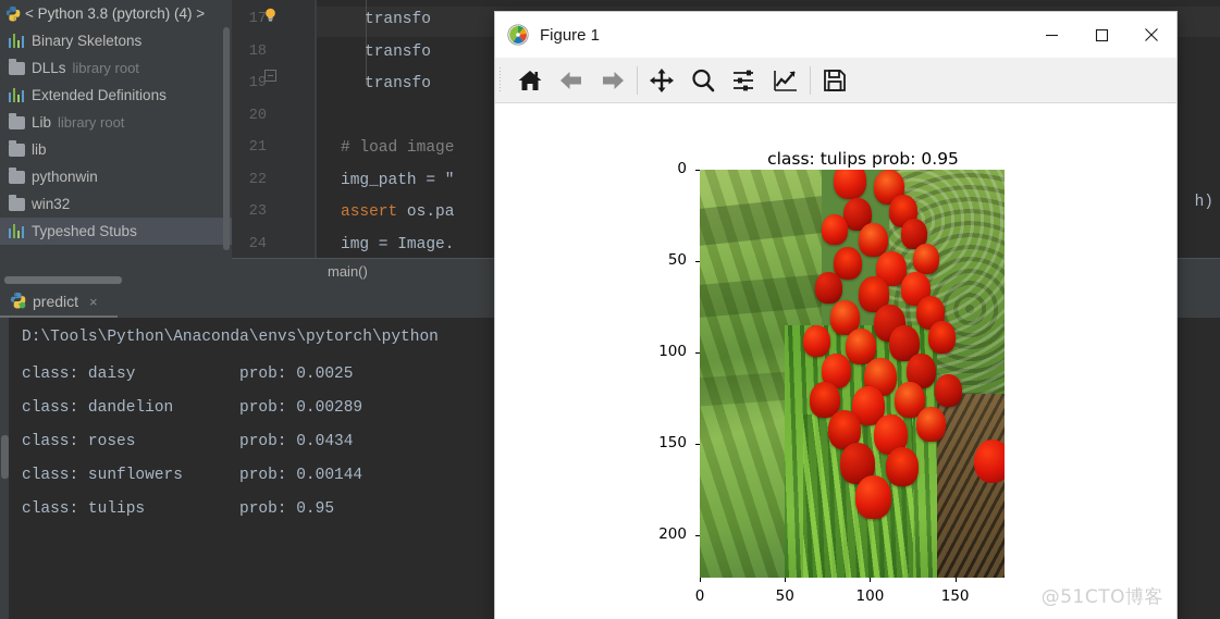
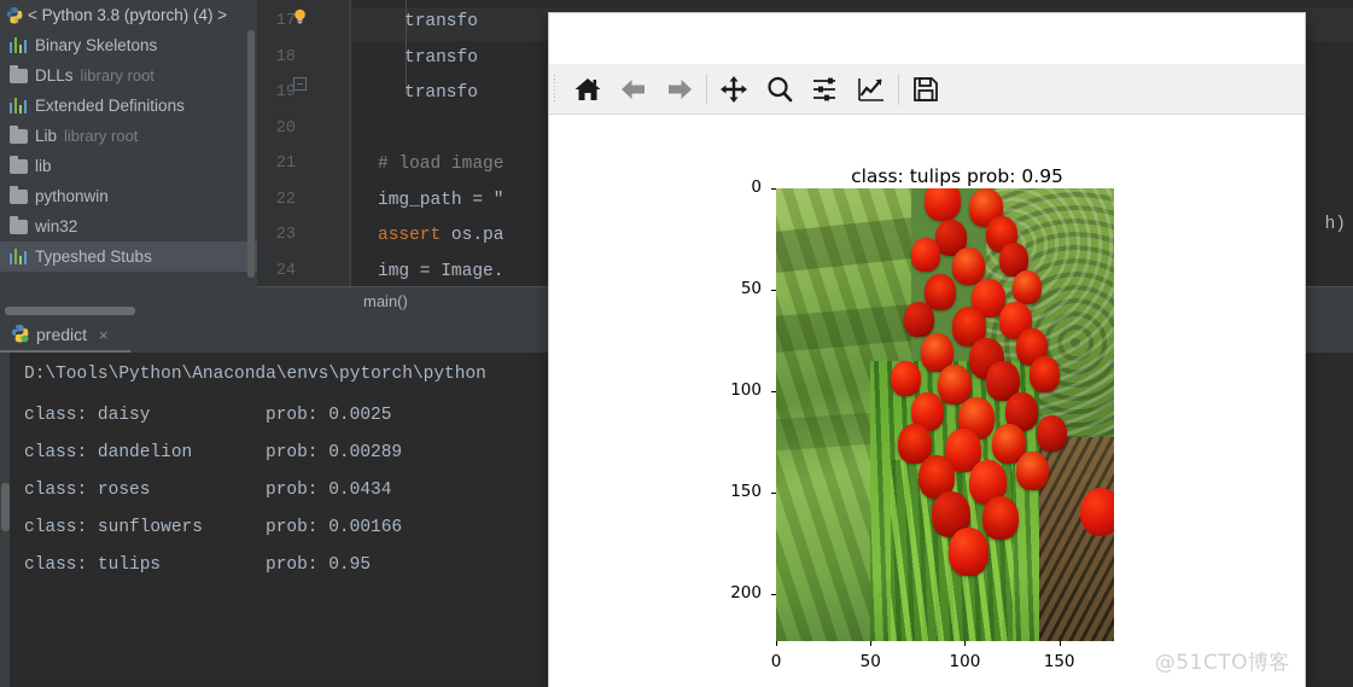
  < Python 3.8 (pytorch) (4) >
  Binary Skeletons
  DLLs
  library root
  Extended Definitions
  Lib
  library root
  lib
  pythonwin
  win32
  Typeshed Stubs
  17
  18
  19
  20
  21
  22
  23
  24
  transfo
  transfo
  transfo
  # load image
  img_path = "
  assert os.pa
  img = Image.
  h)
  main()
  predict
  ×
  D:\Tools\Python\Anaconda\envs\pytorch\python
  class: daisy prob: 0.0025
  class: dandelion prob: 0.00289
  class: roses prob: 0.0434
- class: sunflowers prob: 0.00144
+ class: sunflowers prob: 0.00166
  class: tulips prob: 0.95
- Figure 1
  class: tulips prob: 0.95
  0
  50
  100
  150
  200
  0
  50
  100
  150
  @51CTO博客
